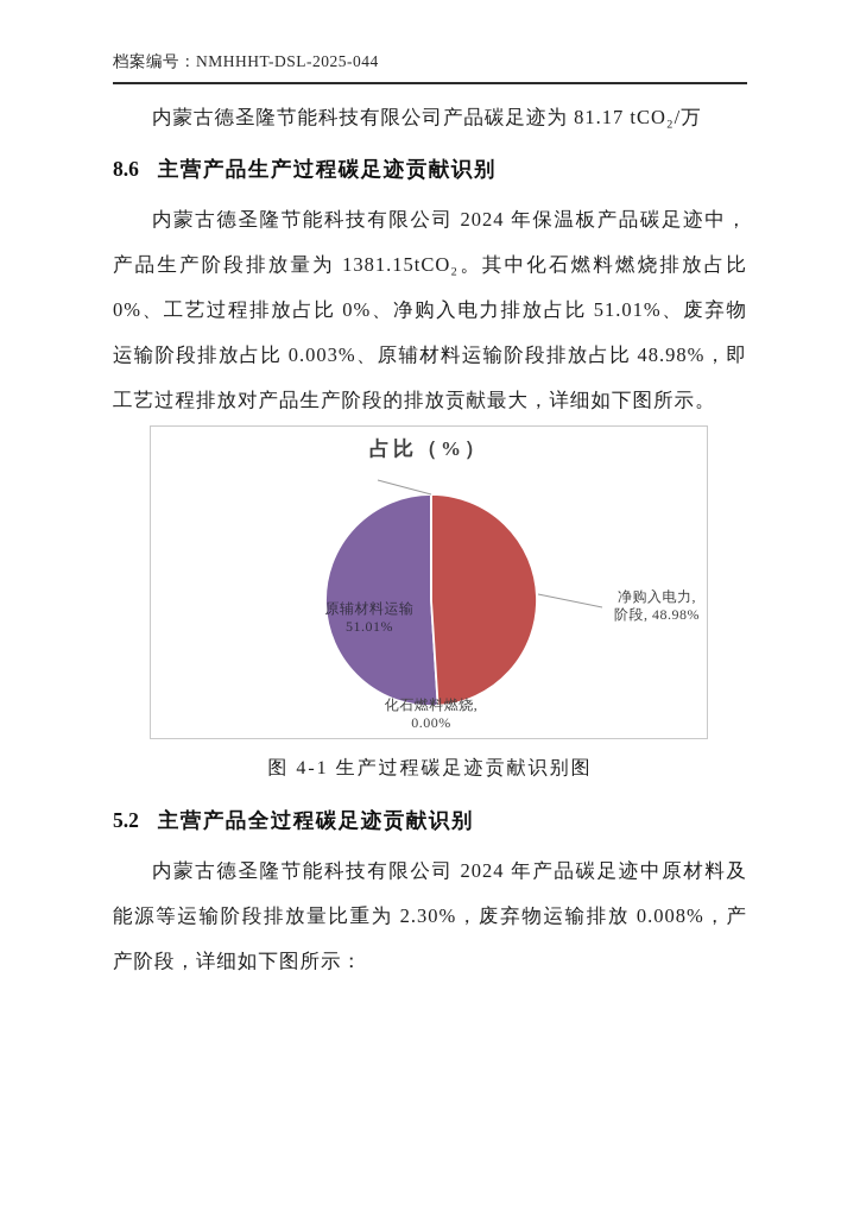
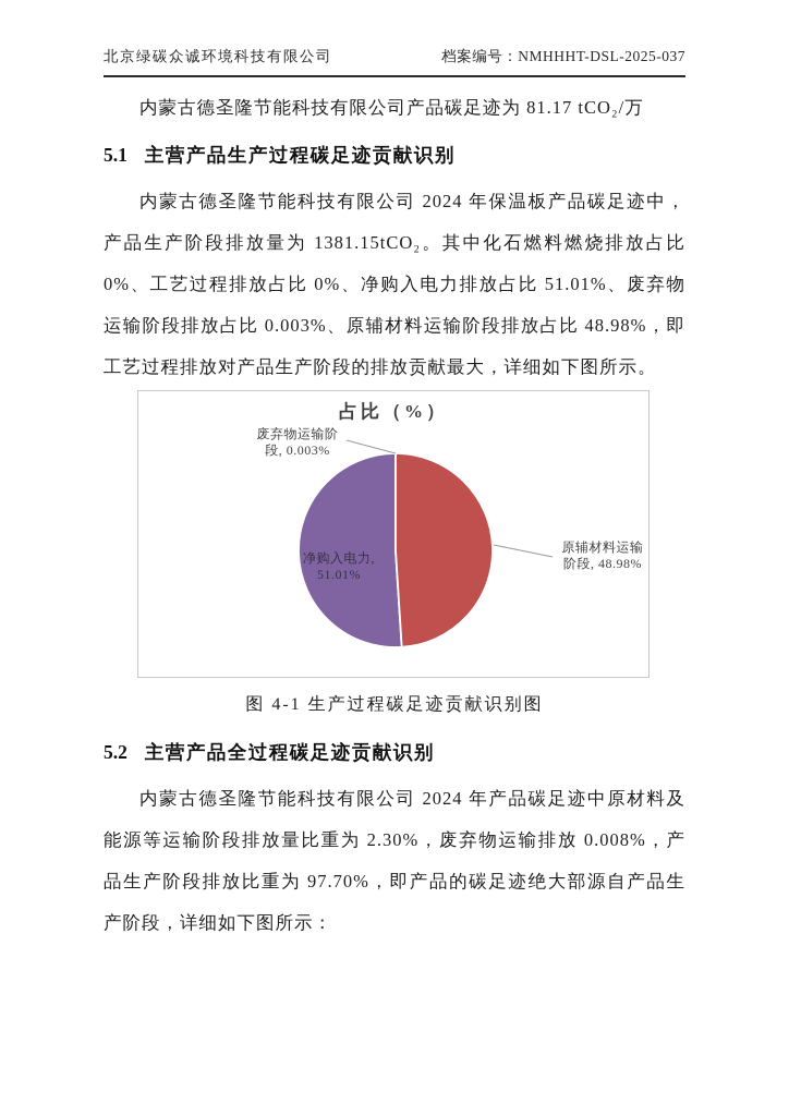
+ 北京绿碳众诚环境科技有限公司
- 档案编号：NMHHHT-DSL-2025-044
+ 档案编号：NMHHHT-DSL-2025-037
  内蒙古德圣隆节能科技有限公司产品碳足迹为 81.17 tCO₂/万
- 8.6 主营产品生产过程碳足迹贡献识别
+ 5.1 主营产品生产过程碳足迹贡献识别
  内蒙古德圣隆节能科技有限公司 2024 年保温板产品碳足迹中，
  产品生产阶段排放量为 1381.15tCO₂。其中化石燃料燃烧排放占比
  0%、工艺过程排放占比 0%、净购入电力排放占比 51.01%、废弃物
  运输阶段排放占比 0.003%、原辅材料运输阶段排放占比 48.98%，即
  工艺过程排放对产品生产阶段的排放贡献最大，详细如下图所示。
  占比（%）
+ 废弃物运输阶
+ 段, 0.003%
- 净购入电力,
+ 原辅材料运输
  阶段, 48.98%
- 原辅材料运输
+ 净购入电力,
  51.01%
- 化石燃料燃烧,
- 0.00%
  图 4-1 生产过程碳足迹贡献识别图
  5.2 主营产品全过程碳足迹贡献识别
  内蒙古德圣隆节能科技有限公司 2024 年产品碳足迹中原材料及
  能源等运输阶段排放量比重为 2.30%，废弃物运输排放 0.008%，产
+ 品生产阶段排放比重为 97.70%，即产品的碳足迹绝大部源自产品生
  产阶段，详细如下图所示：
